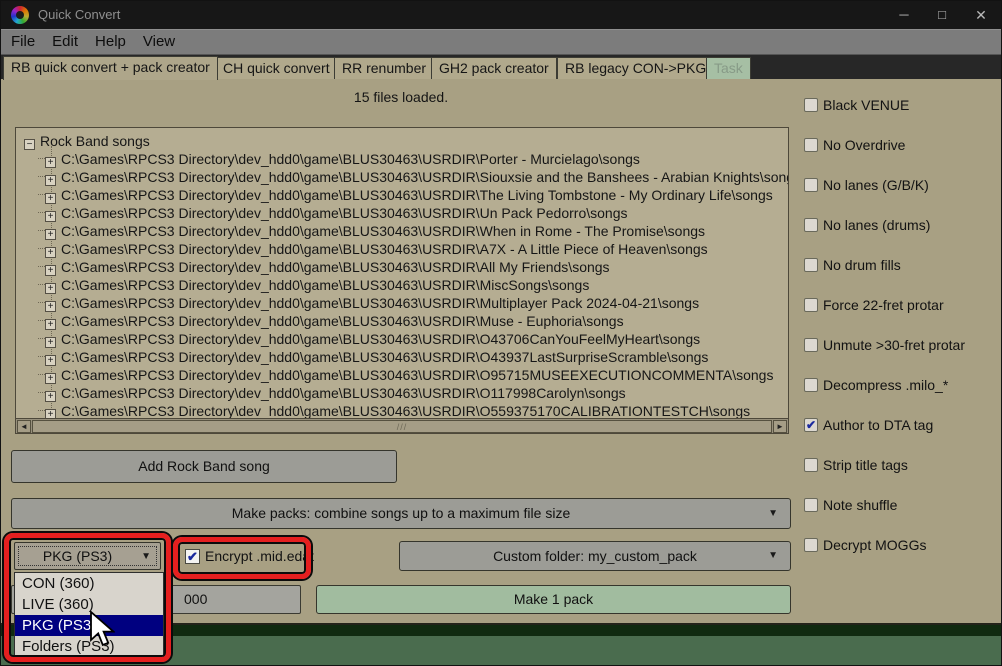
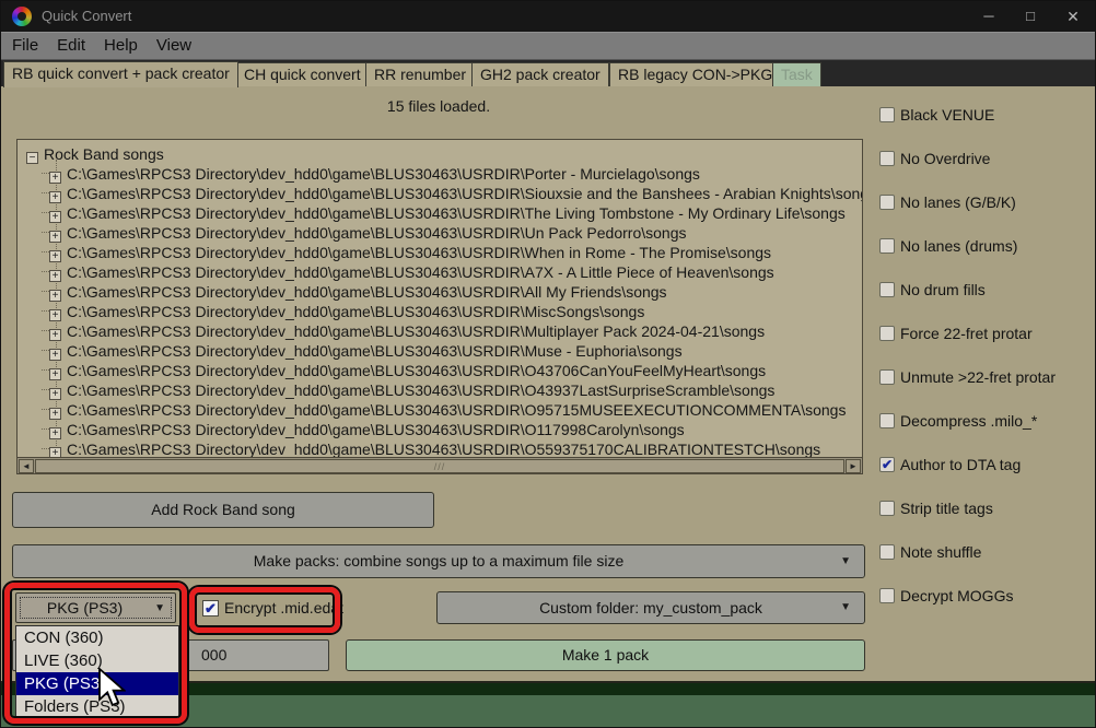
  Quick Convert
  ─
  □
  ✕
  File
  Edit
  Help
  View
  RB quick convert + pack creator
  CH quick convert
  RR renumber
  GH2 pack creator
  RB legacy CON->PKG
  Task
  15 files loaded.
  − Rock Band songs
  + C:\Games\RPCS3 Directory\dev_hdd0\game\BLUS30463\USRDIR\Porter - Murcielago\songs
  + C:\Games\RPCS3 Directory\dev_hdd0\game\BLUS30463\USRDIR\Siouxsie and the Banshees - Arabian Knights\son
  + C:\Games\RPCS3 Directory\dev_hdd0\game\BLUS30463\USRDIR\The Living Tombstone - My Ordinary Life\songs
  + C:\Games\RPCS3 Directory\dev_hdd0\game\BLUS30463\USRDIR\Un Pack Pedorro\songs
  + C:\Games\RPCS3 Directory\dev_hdd0\game\BLUS30463\USRDIR\When in Rome - The Promise\songs
  + C:\Games\RPCS3 Directory\dev_hdd0\game\BLUS30463\USRDIR\A7X - A Little Piece of Heaven\songs
  + C:\Games\RPCS3 Directory\dev_hdd0\game\BLUS30463\USRDIR\All My Friends\songs
  + C:\Games\RPCS3 Directory\dev_hdd0\game\BLUS30463\USRDIR\MiscSongs\songs
  + C:\Games\RPCS3 Directory\dev_hdd0\game\BLUS30463\USRDIR\Multiplayer Pack 2024-04-21\songs
  + C:\Games\RPCS3 Directory\dev_hdd0\game\BLUS30463\USRDIR\Muse - Euphoria\songs
  + C:\Games\RPCS3 Directory\dev_hdd0\game\BLUS30463\USRDIR\O43706CanYouFeelMyHeart\songs
  + C:\Games\RPCS3 Directory\dev_hdd0\game\BLUS30463\USRDIR\O43937LastSurpriseScramble\songs
  + C:\Games\RPCS3 Directory\dev_hdd0\game\BLUS30463\USRDIR\O95715MUSEEXECUTIONCOMMENTA\songs
  + C:\Games\RPCS3 Directory\dev_hdd0\game\BLUS30463\USRDIR\O117998Carolyn\songs
  + C:\Games\RPCS3 Directory\dev_hdd0\game\BLUS30463\USRDIR\O559375170CALIBRATIONTESTCH\songs
  ◄
  ///
  ►
  Add Rock Band song
  Make packs: combine songs up to a maximum file size
  ▼
  Custom folder: my_custom_pack
  ▼
  000
  Make 1 pack
  Black VENUE
  No Overdrive
  No lanes (G/B/K)
  No lanes (drums)
  No drum fills
  Force 22-fret protar
- Unmute >30-fret protar
+ Unmute >22-fret protar
  Decompress .milo_*
  ✔
  Author to DTA tag
  Strip title tags
  Note shuffle
  Decrypt MOGGs
  PKG (PS3)
  ▼
  CON (360)
  LIVE (360)
  PKG (PS3
  Folders (PS3)
  ✔
  Encrypt .mid.edat
